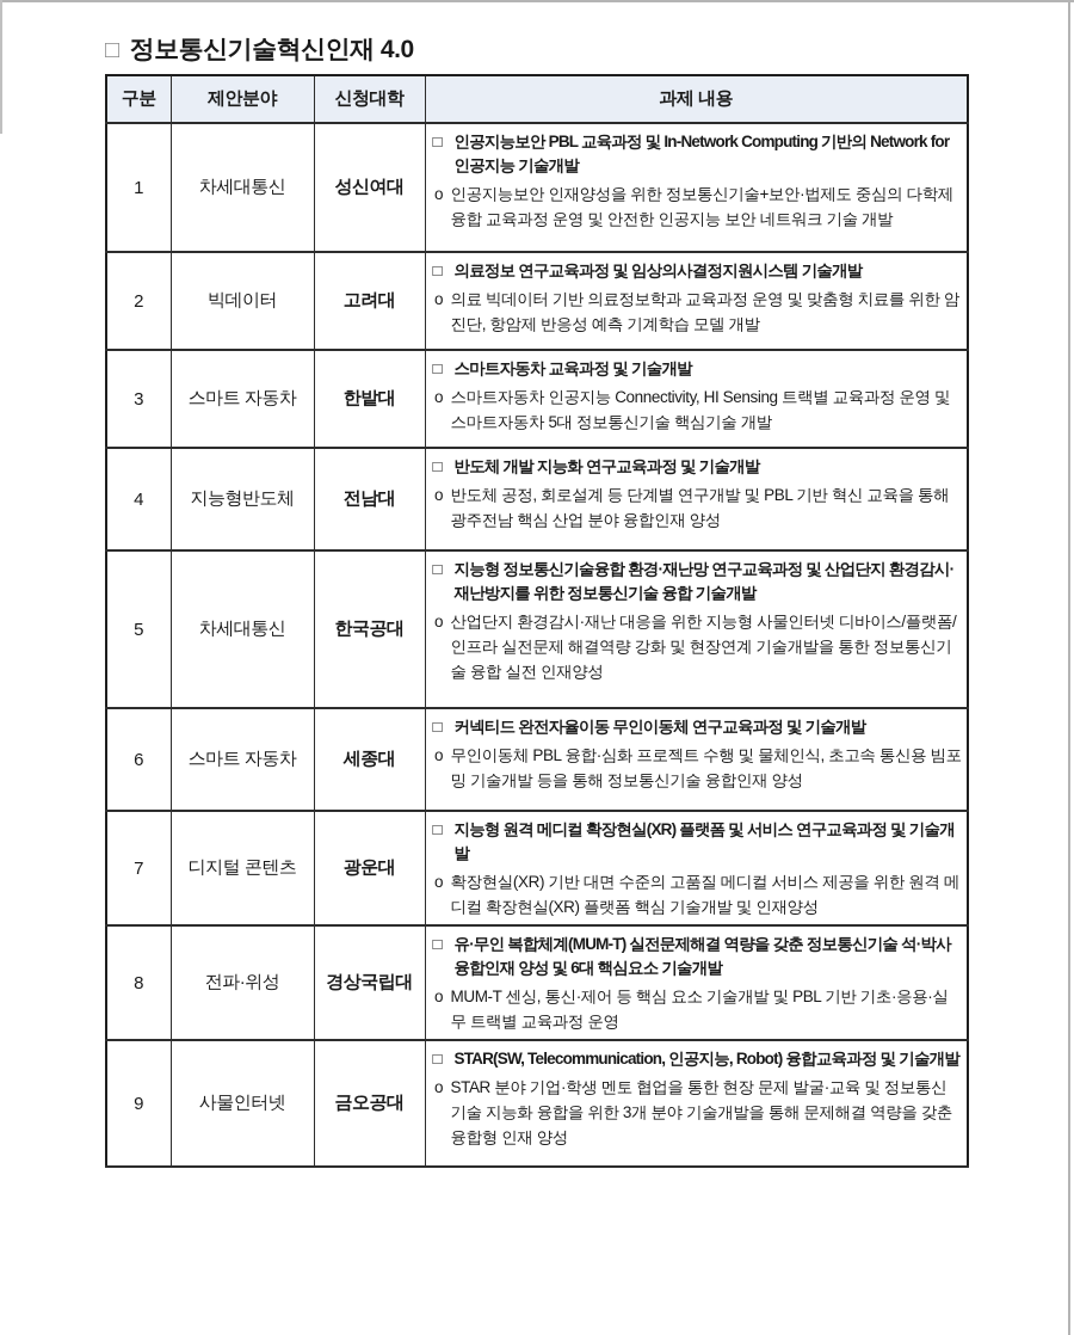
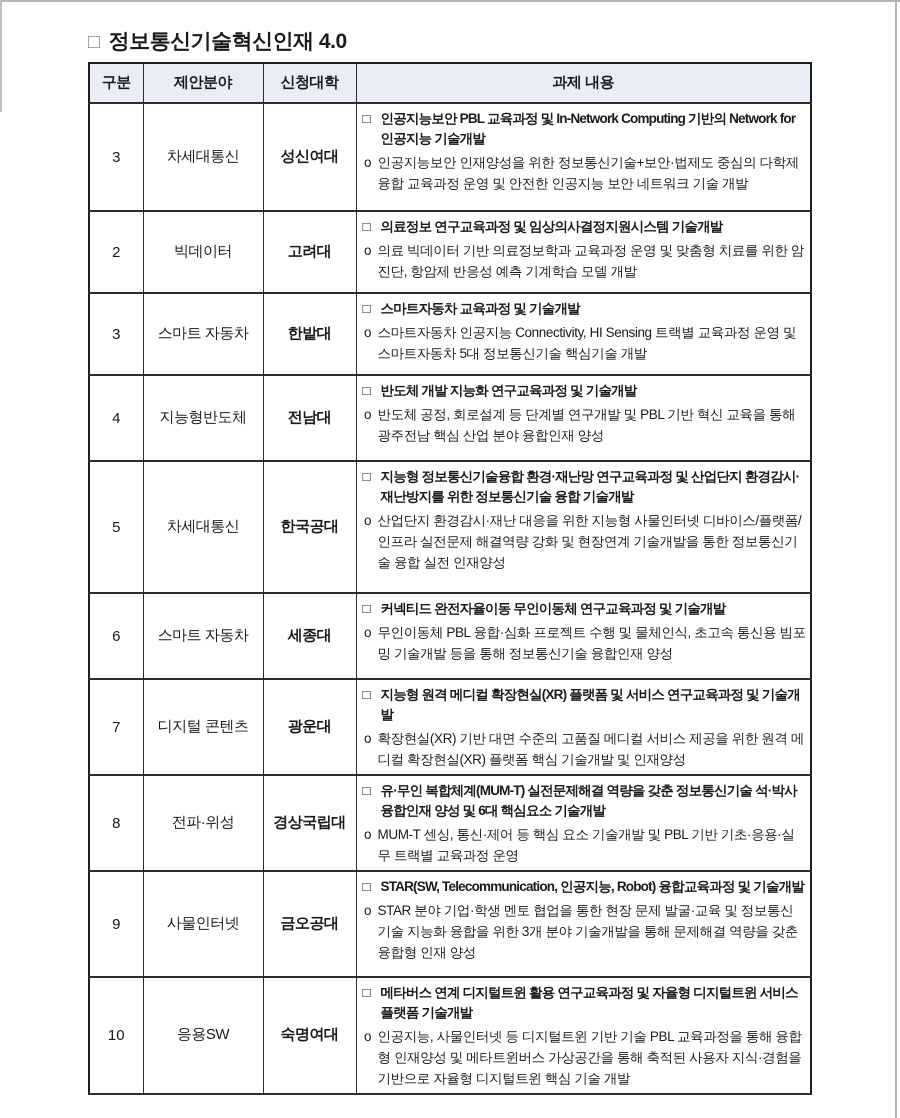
  □ 정보통신기술혁신인재 4.0
  구분	제안분야	신청대학	과제 내용
- 1	차세대통신	성신여대	□ 인공지능보안 PBL 교육과정 및 In-Network Computing 기반의 Network for 인공지능 기술개발 o 인공지능보안 인재양성을 위한 정보통신기술+보안·법제도 중심의 다학제 융합 교육과정 운영 및 안전한 인공지능 보안 네트워크 기술 개발
+ 3	차세대통신	성신여대	□ 인공지능보안 PBL 교육과정 및 In-Network Computing 기반의 Network for 인공지능 기술개발 o 인공지능보안 인재양성을 위한 정보통신기술+보안·법제도 중심의 다학제 융합 교육과정 운영 및 안전한 인공지능 보안 네트워크 기술 개발
  2	빅데이터	고려대	□ 의료정보 연구교육과정 및 임상의사결정지원시스템 기술개발 o 의료 빅데이터 기반 의료정보학과 교육과정 운영 및 맞춤형 치료를 위한 암 진단, 항암제 반응성 예측 기계학습 모델 개발
  3	스마트 자동차	한밭대	□ 스마트자동차 교육과정 및 기술개발 o 스마트자동차 인공지능 Connectivity, HI Sensing 트랙별 교육과정 운영 및 스마트자동차 5대 정보통신기술 핵심기술 개발
  4	지능형반도체	전남대	□ 반도체 개발 지능화 연구교육과정 및 기술개발 o 반도체 공정, 회로설계 등 단계별 연구개발 및 PBL 기반 혁신 교육을 통해 광주전남 핵심 산업 분야 융합인재 양성
  5	차세대통신	한국공대	□ 지능형 정보통신기술융합 환경·재난망 연구교육과정 및 산업단지 환경감시·재난방지를 위한 정보통신기술 융합 기술개발 o 산업단지 환경감시·재난 대응을 위한 지능형 사물인터넷 디바이스/플랫폼/인프라 실전문제 해결역량 강화 및 현장연계 기술개발을 통한 정보통신기술 융합 실전 인재양성
  6	스마트 자동차	세종대	□ 커넥티드 완전자율이동 무인이동체 연구교육과정 및 기술개발 o 무인이동체 PBL 융합·심화 프로젝트 수행 및 물체인식, 초고속 통신용 빔포밍 기술개발 등을 통해 정보통신기술 융합인재 양성
  7	디지털 콘텐츠	광운대	□ 지능형 원격 메디컬 확장현실(XR) 플랫폼 및 서비스 연구교육과정 및 기술개발 o 확장현실(XR) 기반 대면 수준의 고품질 메디컬 서비스 제공을 위한 원격 메디컬 확장현실(XR) 플랫폼 핵심 기술개발 및 인재양성
  8	전파·위성	경상국립대	□ 유·무인 복합체계(MUM-T) 실전문제해결 역량을 갖춘 정보통신기술 석·박사 융합인재 양성 및 6대 핵심요소 기술개발 o MUM-T 센싱, 통신·제어 등 핵심 요소 기술개발 및 PBL 기반 기초·응용·실무 트랙별 교육과정 운영
  9	사물인터넷	금오공대	□ STAR(SW, Telecommunication, 인공지능, Robot) 융합교육과정 및 기술개발 o STAR 분야 기업·학생 멘토 협업을 통한 현장 문제 발굴·교육 및 정보통신기술 지능화 융합을 위한 3개 분야 기술개발을 통해 문제해결 역량을 갖춘 융합형 인재 양성
+ 10	응용SW	숙명여대	□ 메타버스 연계 디지털트윈 활용 연구교육과정 및 자율형 디지털트윈 서비스 플랫폼 기술개발 o 인공지능, 사물인터넷 등 디지털트윈 기반 기술 PBL 교육과정을 통해 융합형 인재양성 및 메타트윈버스 가상공간을 통해 축적된 사용자 지식·경험을 기반으로 자율형 디지털트윈 핵심 기술 개발
